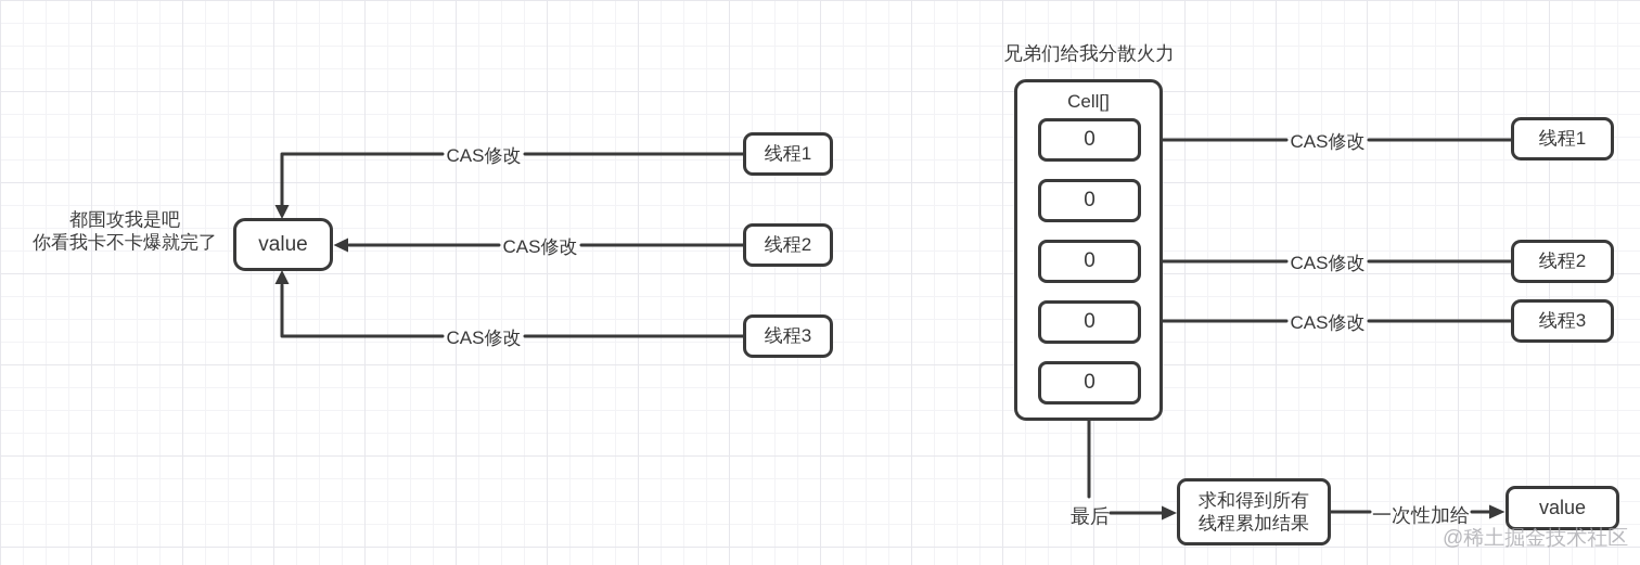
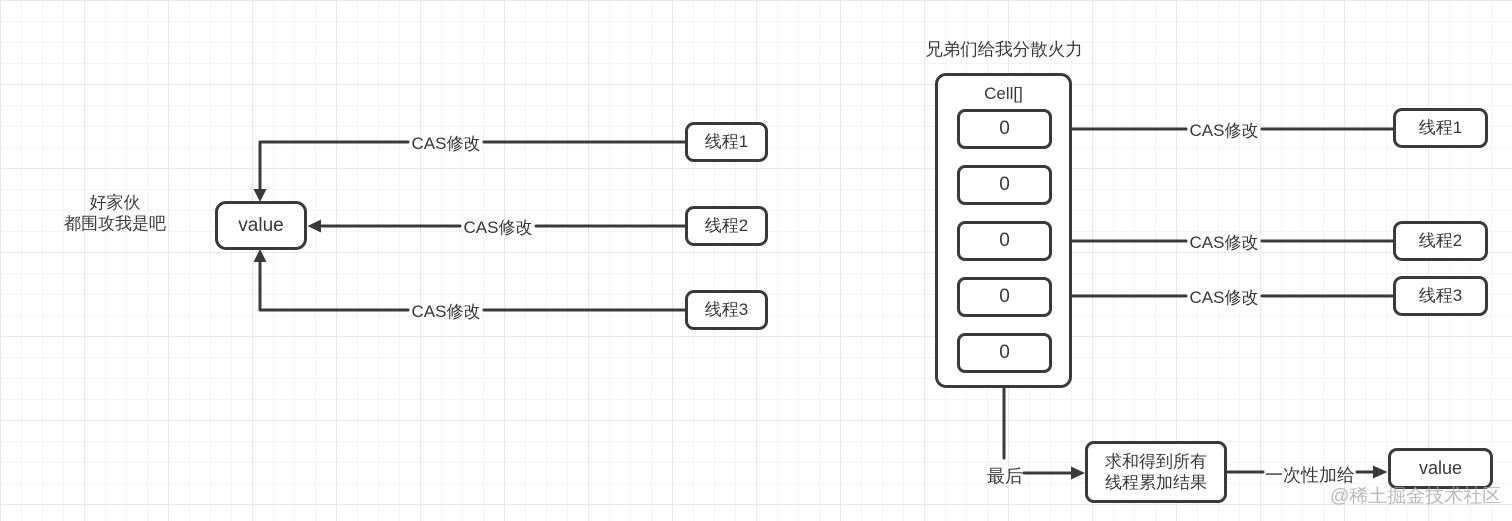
+ 好家伙
  都围攻我是吧
- 你看我卡不卡爆就完了
  value
  线程1
  线程2
  线程3
  CAS修改
  CAS修改
  CAS修改
  兄弟们给我分散火力
  Cell[]
  0
  0
  0
  0
  0
  CAS修改
  CAS修改
  CAS修改
  线程1
  线程2
  线程3
  最后
  求和得到所有
  线程累加结果
  一次性加给
  value
  @稀土掘金技术社区
